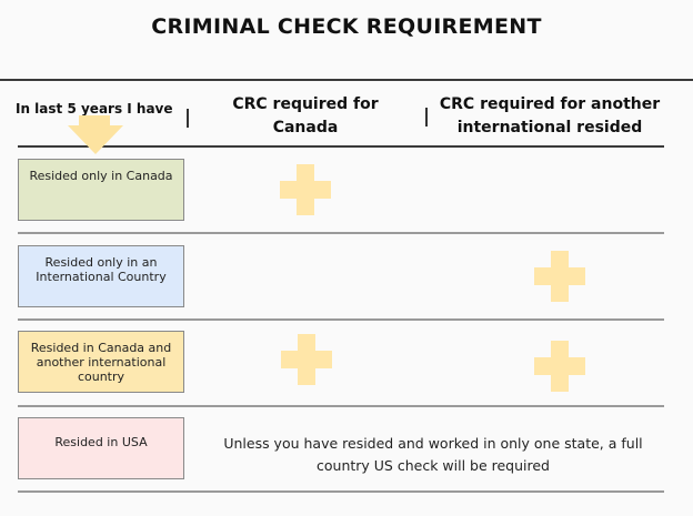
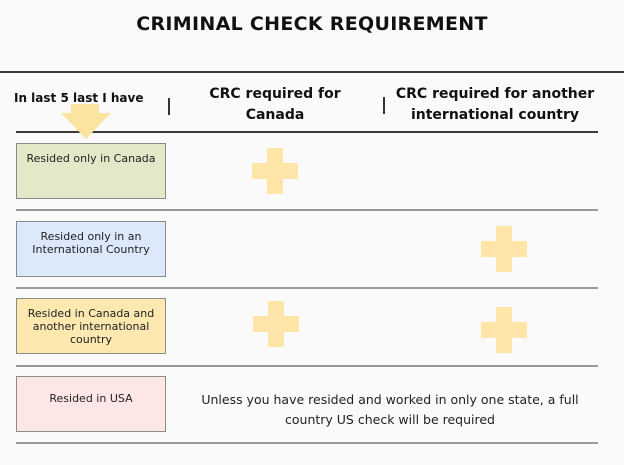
  CRIMINAL CHECK REQUIREMENT
- In last 5 years I have
+ In last 5 last I have
  CRC required for Canada
- CRC required for another international resided
+ CRC required for another international country
  Resided only in Canada
  Resided only in an International Country
  Resided in Canada and another international country
  Resided in USA
  Unless you have resided and worked in only one state, a full country US check will be required
